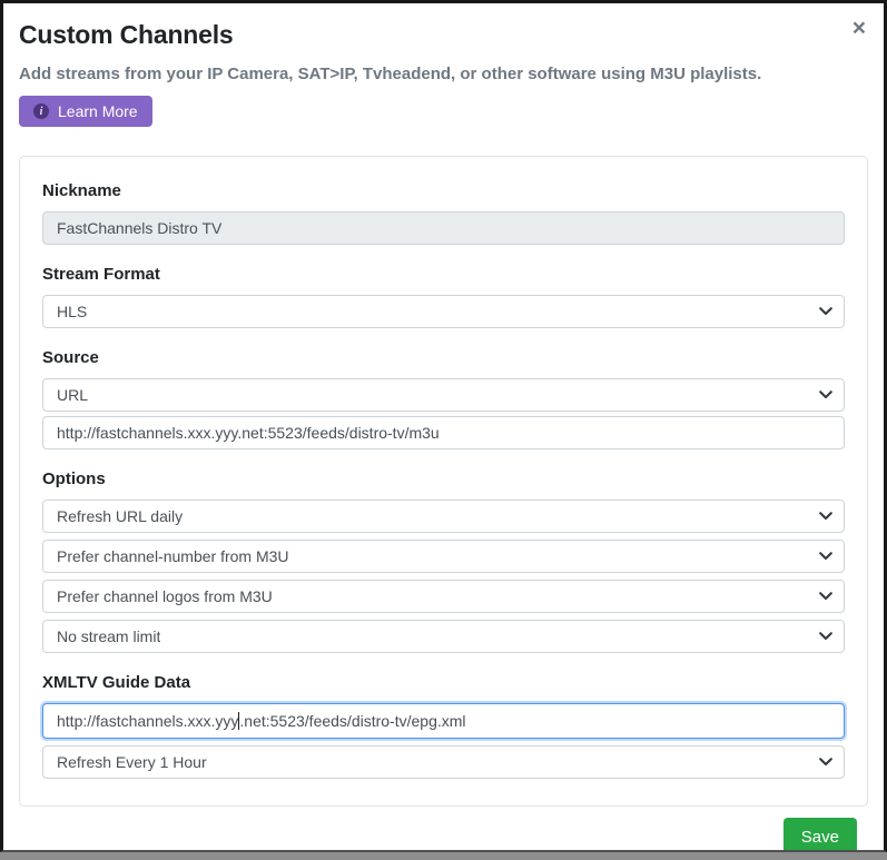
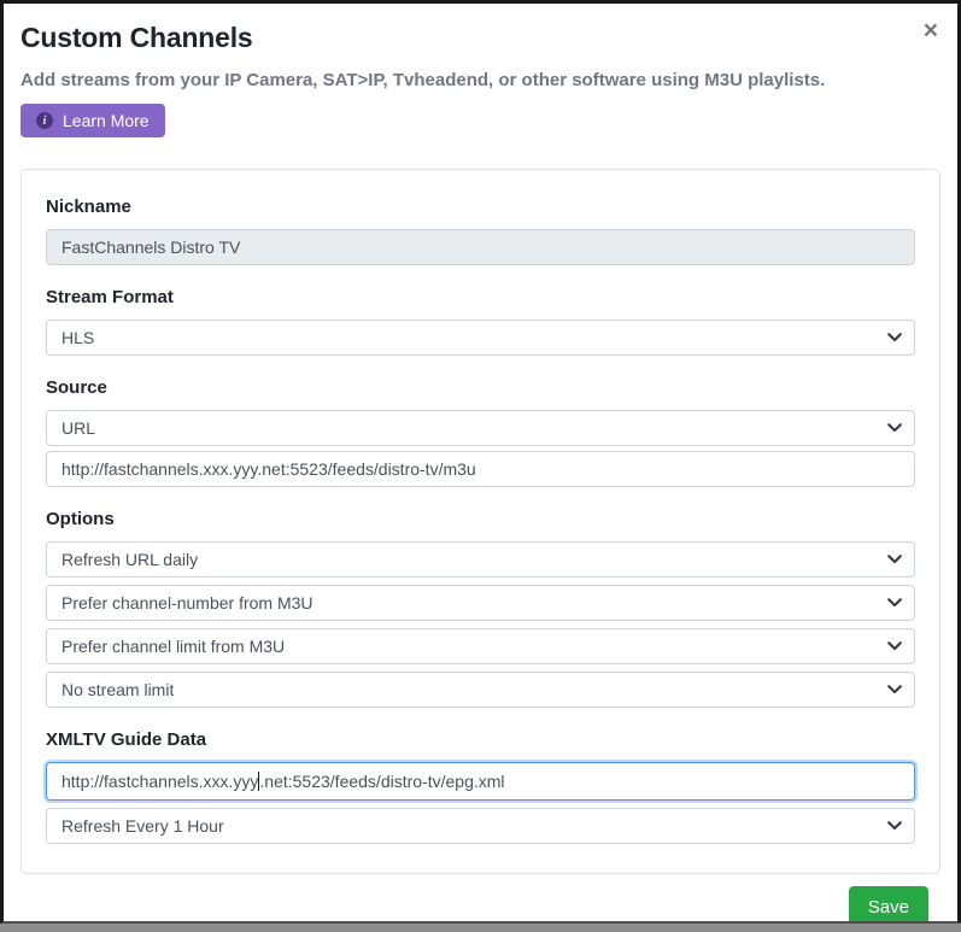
  Custom Channels
  ×
  Add streams from your IP Camera, SAT>IP, Tvheadend, or other software using M3U playlists.
  i
  Learn More
  Nickname
  FastChannels Distro TV
  Stream Format
  HLS
  Source
  URL
  http://fastchannels.xxx.yyy.net:5523/feeds/distro-tv/m3u
  Options
  Refresh URL daily
  Prefer channel-number from M3U
- Prefer channel logos from M3U
+ Prefer channel limit from M3U
  No stream limit
  XMLTV Guide Data
  http://fastchannels.xxx.yyy
  .net:5523/feeds/distro-tv/epg.xml
  Refresh Every 1 Hour
  Save
